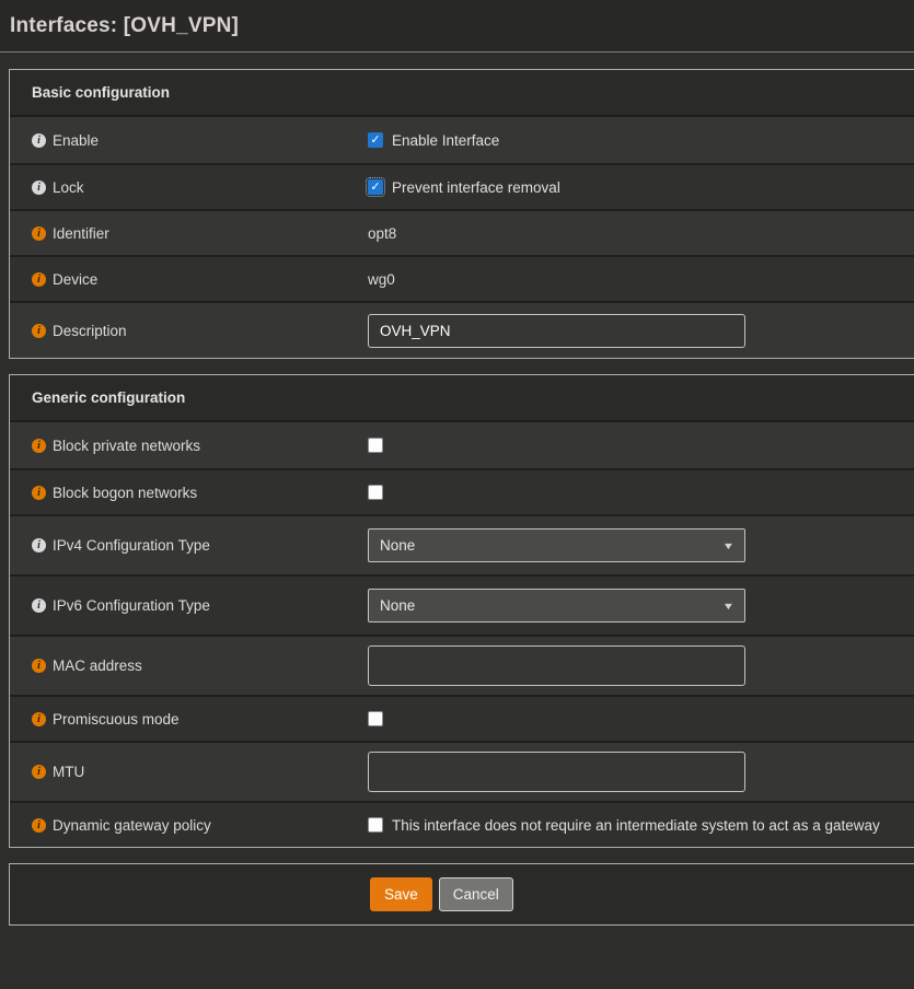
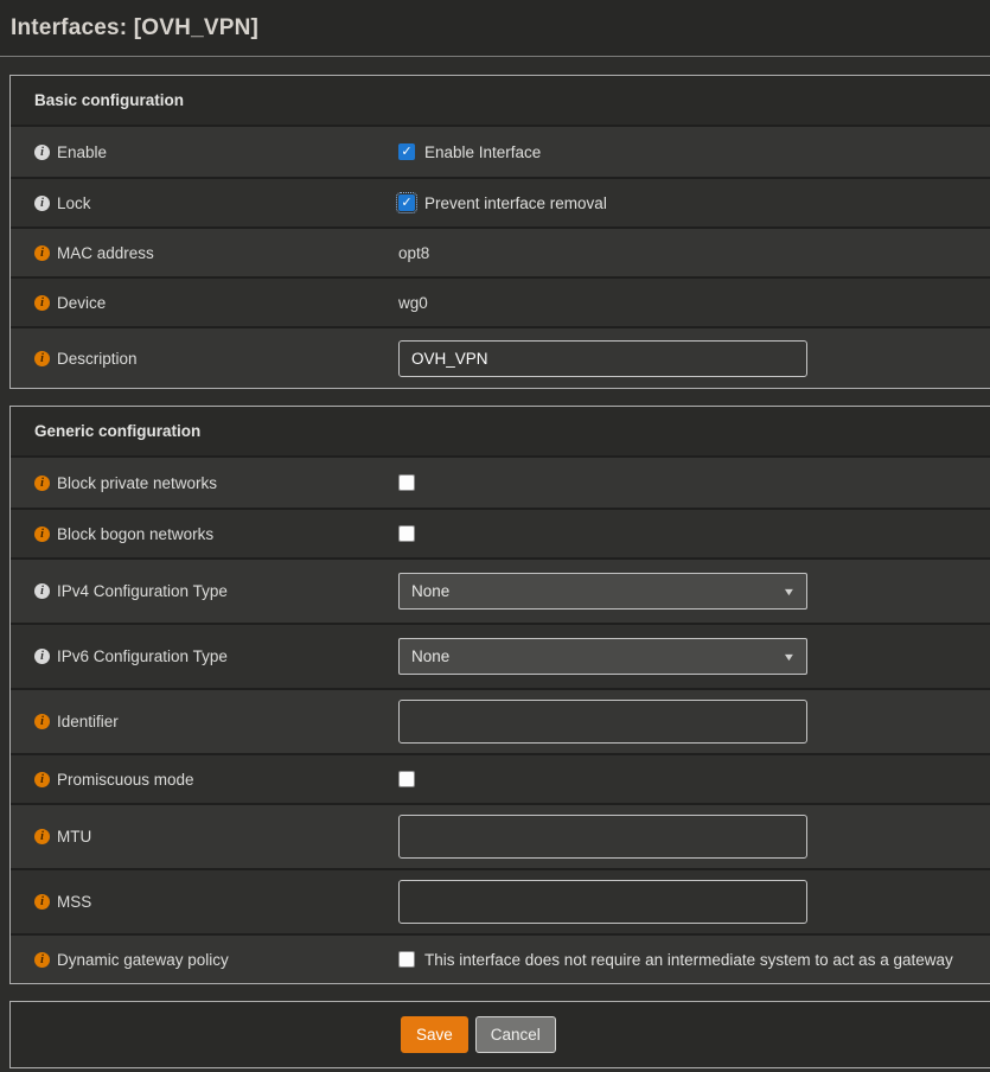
  Interfaces: [OVH_VPN]
  Basic configuration
  Enable
  Enable Interface
  Lock
  Prevent interface removal
- Identifier
+ MAC address
  opt8
  Device
  wg0
  Description
  OVH_VPN
  Generic configuration
  Block private networks
  Block bogon networks
  IPv4 Configuration Type
  None
  IPv6 Configuration Type
  None
- MAC address
+ Identifier
  Promiscuous mode
  MTU
+ MSS
  Dynamic gateway policy
  This interface does not require an intermediate system to act as a gateway
  Save
  Cancel
